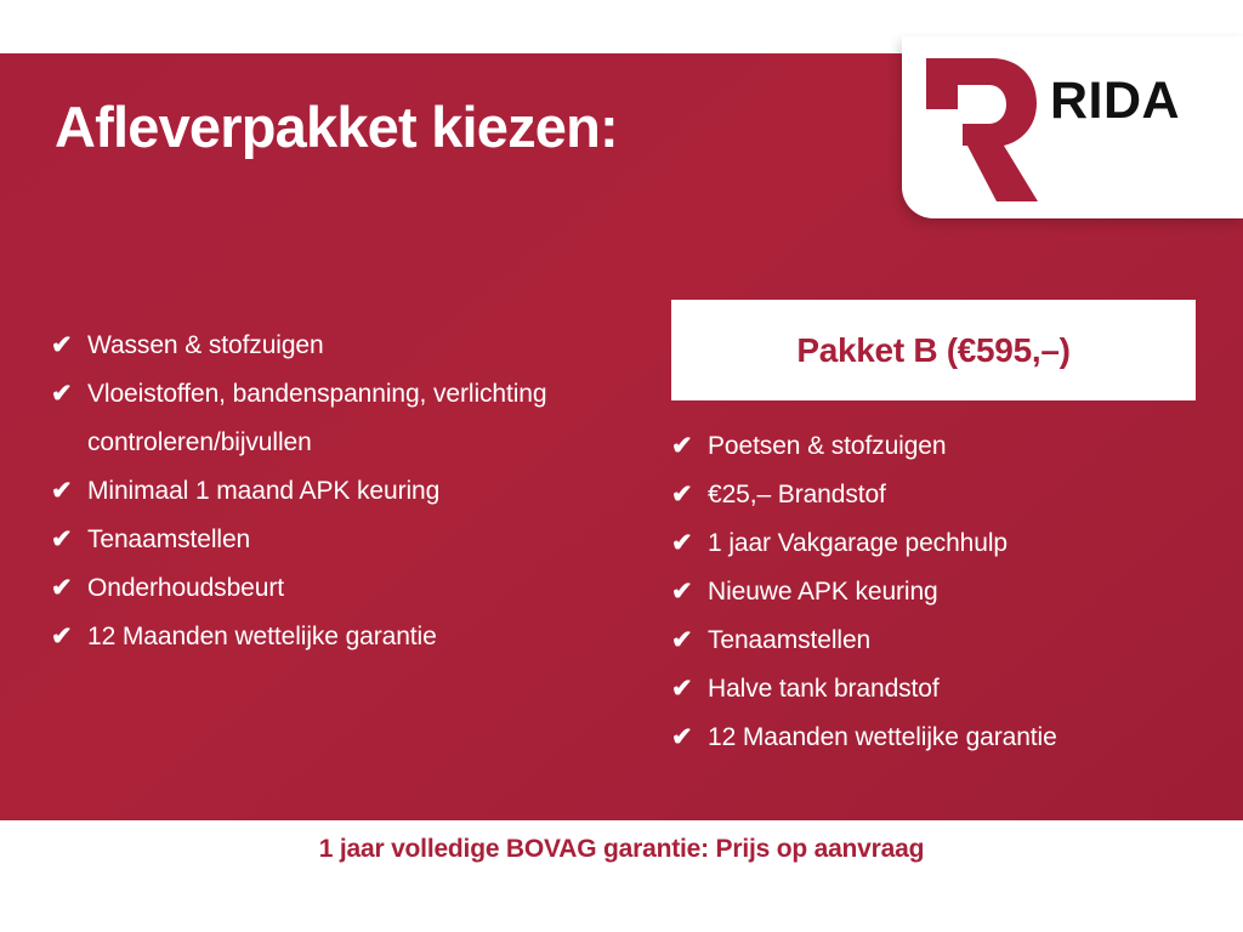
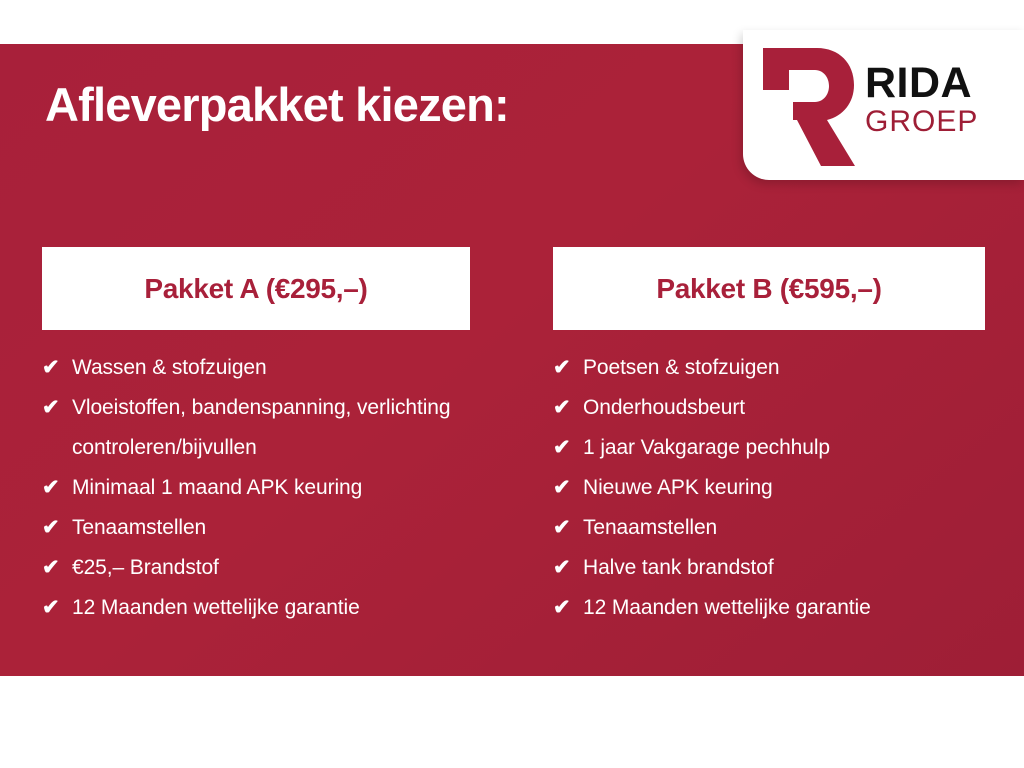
  Afleverpakket kiezen:
  RIDA
+ GROEP
+ Pakket A (€295,–)
  ✔
  Wassen & stofzuigen
  ✔
  Vloeistoffen, bandenspanning, verlichting controleren/bijvullen
  ✔
  Minimaal 1 maand APK keuring
  ✔
  Tenaamstellen
  ✔
- Onderhoudsbeurt
+ €25,– Brandstof
  ✔
  12 Maanden wettelijke garantie
  Pakket B (€595,–)
  ✔
  Poetsen & stofzuigen
  ✔
- €25,– Brandstof
+ Onderhoudsbeurt
  ✔
  1 jaar Vakgarage pechhulp
  ✔
  Nieuwe APK keuring
  ✔
  Tenaamstellen
  ✔
  Halve tank brandstof
  ✔
  12 Maanden wettelijke garantie
- 1 jaar volledige BOVAG garantie: Prijs op aanvraag
